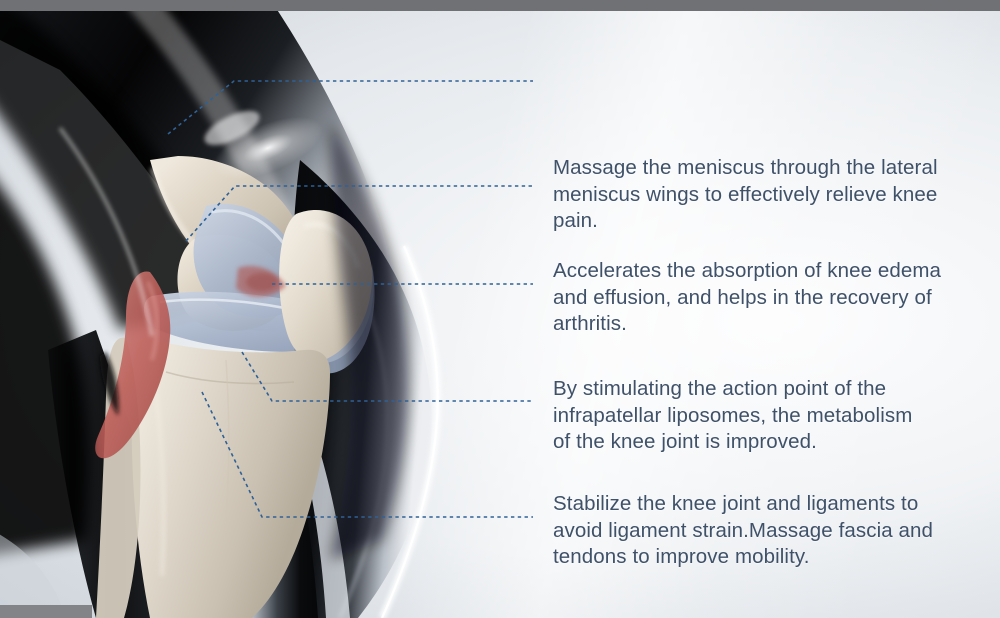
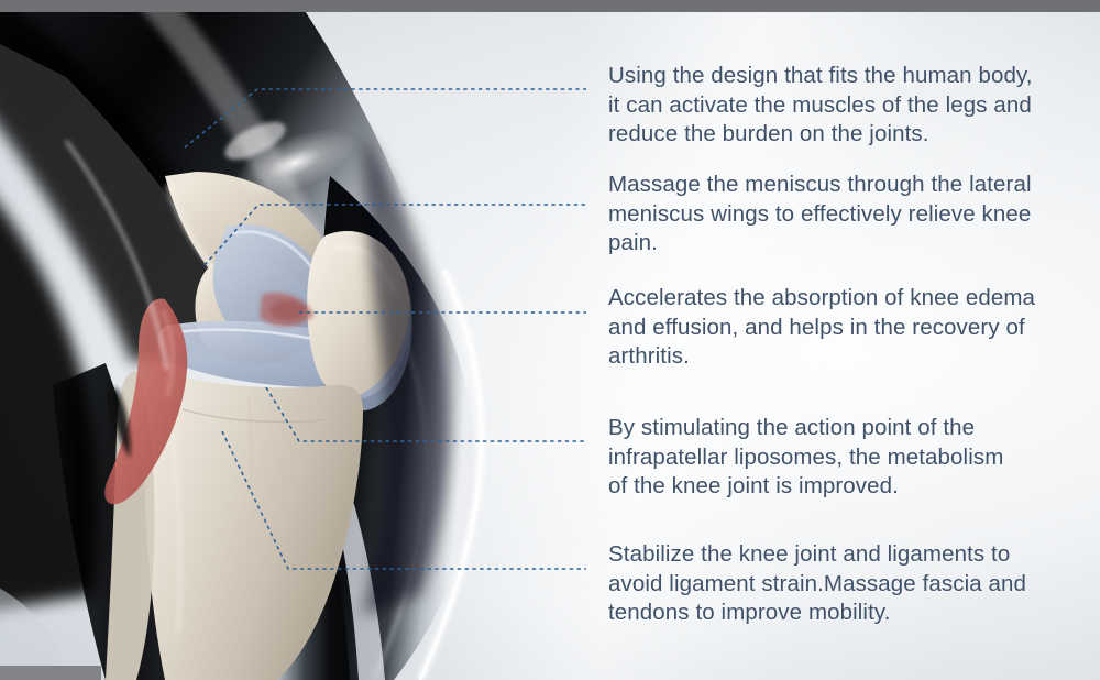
+ Using the design that fits the human body,
+ it can activate the muscles of the legs and
+ reduce the burden on the joints.
  Massage the meniscus through the lateral
  meniscus wings to effectively relieve knee
  pain.
  Accelerates the absorption of knee edema
  and effusion, and helps in the recovery of
  arthritis.
  By stimulating the action point of the
  infrapatellar liposomes, the metabolism
  of the knee joint is improved.
  Stabilize the knee joint and ligaments to
  avoid ligament strain.Massage fascia and
  tendons to improve mobility.
